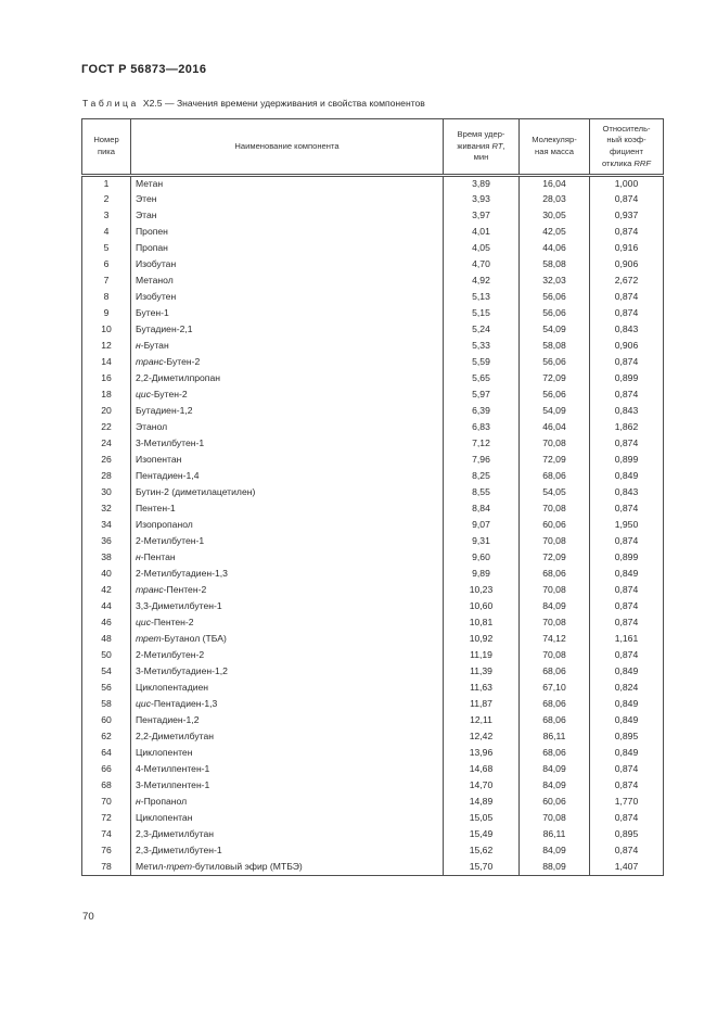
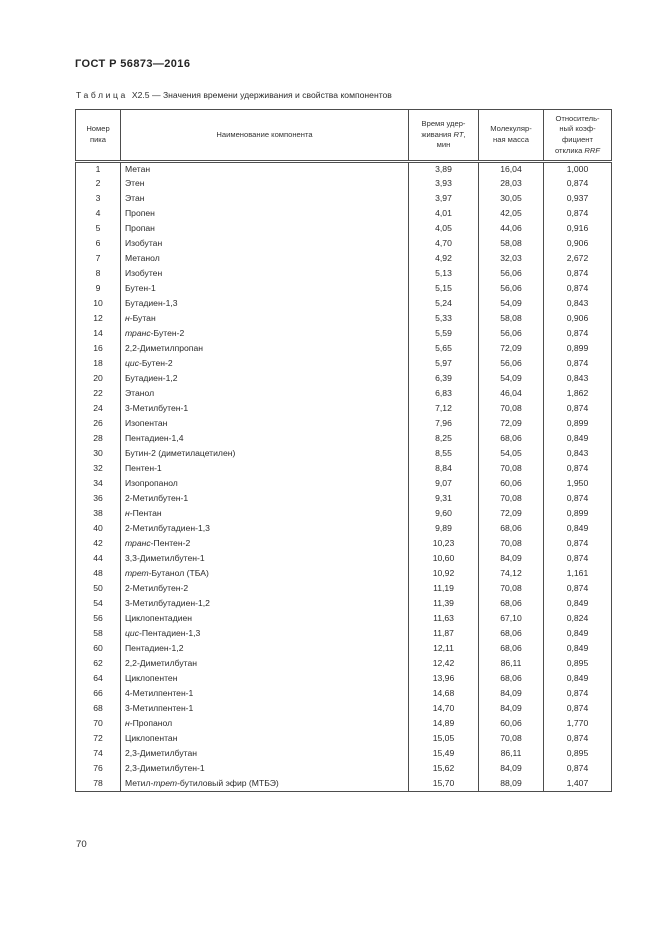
  ГОСТ Р 56873—2016
  Таблица Х2.5 — Значения времени удерживания и свойства компонентов
  Номерпика	Наименование компонента	Время удер-живания RT,мин	Молекуляр-ная масса	Относитель-ный коэф-фициентотклика RRF
  1	Метан	3,89	16,04	1,000
  2	Этен	3,93	28,03	0,874
  3	Этан	3,97	30,05	0,937
  4	Пропен	4,01	42,05	0,874
  5	Пропан	4,05	44,06	0,916
  6	Изобутан	4,70	58,08	0,906
  7	Метанол	4,92	32,03	2,672
  8	Изобутен	5,13	56,06	0,874
  9	Бутен-1	5,15	56,06	0,874
- 10	Бутадиен-2,1	5,24	54,09	0,843
+ 10	Бутадиен-1,3	5,24	54,09	0,843
  12	н-Бутан	5,33	58,08	0,906
  14	транс-Бутен-2	5,59	56,06	0,874
  16	2,2-Диметилпропан	5,65	72,09	0,899
  18	цис-Бутен-2	5,97	56,06	0,874
  20	Бутадиен-1,2	6,39	54,09	0,843
  22	Этанол	6,83	46,04	1,862
  24	3-Метилбутен-1	7,12	70,08	0,874
  26	Изопентан	7,96	72,09	0,899
  28	Пентадиен-1,4	8,25	68,06	0,849
  30	Бутин-2 (диметилацетилен)	8,55	54,05	0,843
  32	Пентен-1	8,84	70,08	0,874
  34	Изопропанол	9,07	60,06	1,950
  36	2-Метилбутен-1	9,31	70,08	0,874
  38	н-Пентан	9,60	72,09	0,899
  40	2-Метилбутадиен-1,3	9,89	68,06	0,849
  42	транс-Пентен-2	10,23	70,08	0,874
  44	3,3-Диметилбутен-1	10,60	84,09	0,874
- 46	цис-Пентен-2	10,81	70,08	0,874
  48	трет-Бутанол (ТБА)	10,92	74,12	1,161
  50	2-Метилбутен-2	11,19	70,08	0,874
  54	3-Метилбутадиен-1,2	11,39	68,06	0,849
  56	Циклопентадиен	11,63	67,10	0,824
  58	цис-Пентадиен-1,3	11,87	68,06	0,849
  60	Пентадиен-1,2	12,11	68,06	0,849
  62	2,2-Диметилбутан	12,42	86,11	0,895
  64	Циклопентен	13,96	68,06	0,849
  66	4-Метилпентен-1	14,68	84,09	0,874
  68	3-Метилпентен-1	14,70	84,09	0,874
  70	н-Пропанол	14,89	60,06	1,770
  72	Циклопентан	15,05	70,08	0,874
  74	2,3-Диметилбутан	15,49	86,11	0,895
  76	2,3-Диметилбутен-1	15,62	84,09	0,874
  78	Метил-трет-бутиловый эфир (МТБЭ)	15,70	88,09	1,407
  70
